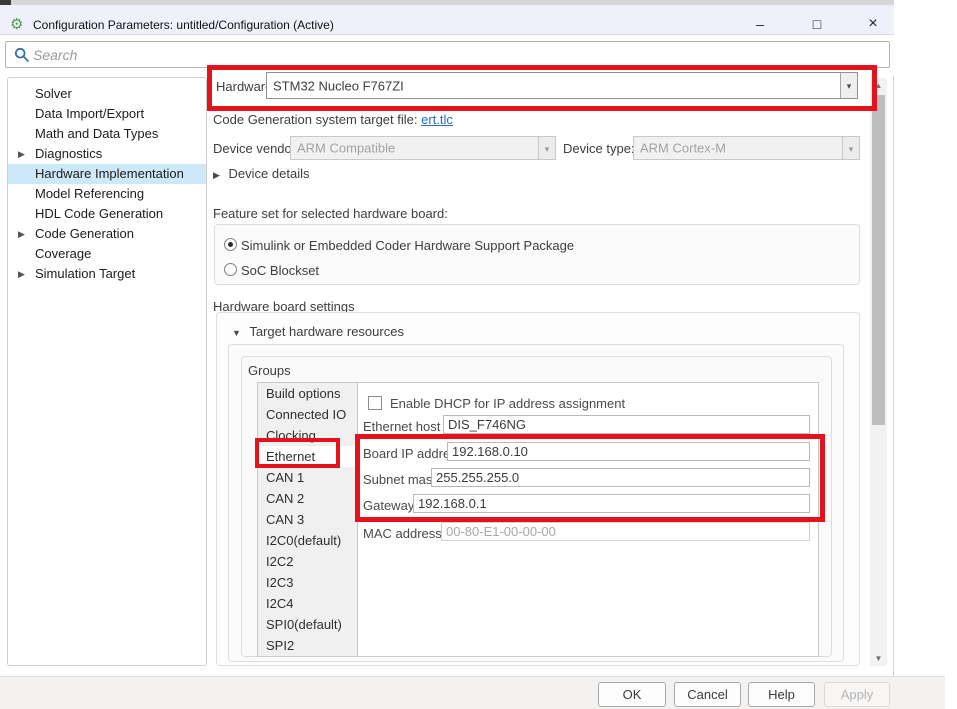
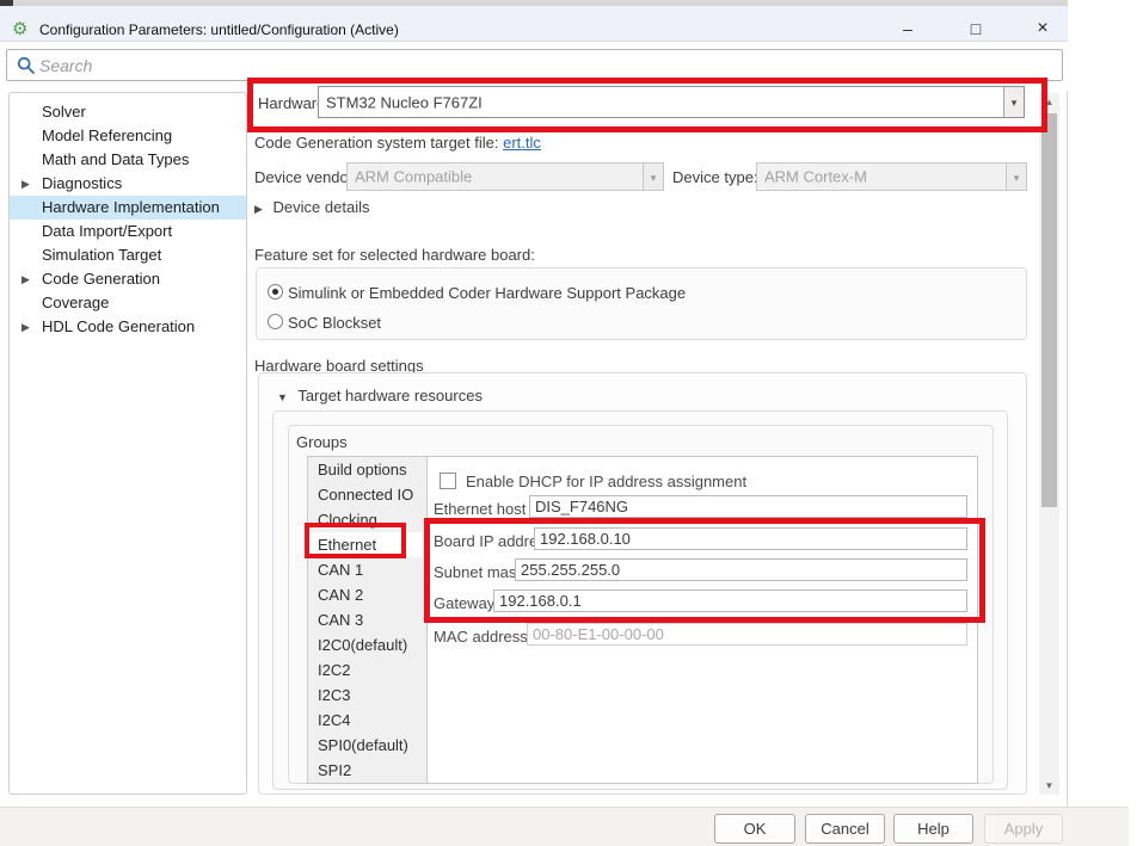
  ⚙
  Configuration Parameters: untitled/Configuration (Active)
  –
  □
  ×
  Search
  Solver
- Data Import/Export
+ Model Referencing
  Math and Data Types
  ▶
  Diagnostics
  Hardware Implementation
- Model Referencing
+ Data Import/Export
- HDL Code Generation
+ Simulation Target
  ▶
  Code Generation
  Coverage
  ▶
- Simulation Target
+ HDL Code Generation
  STM32 Nucleo F767ZI
  ▾
  Code Generation system target file: ert.tlc
  Device vendo
  ARM Compatible
  ▾
  Device type
  ARM Cortex-M
  ▾
  ▶ Device details
  Feature set for selected hardware board:
  Simulink or Embedded Coder Hardware Support Package
  SoC Blockset
  Hardware board settings
  ▼ Target hardware resources
  Groups
  Build options
  Connected IO
  Clocking
  Ethernet
  CAN 1
  CAN 2
  CAN 3
  I2C0(default)
  I2C2
  I2C3
  I2C4
  SPI0(default)
  SPI2
  Enable DHCP for IP address assignment
  Ethernet host
  DIS_F746NG
  Board IP addr
  192.168.0.10
  Subnet mas
  255.255.255.0
  Gateway
  192.168.0.1
  MAC address
  00-80-E1-00-00-00
  ▲
  ▼
  OK
  Cancel
  Help
  Apply
